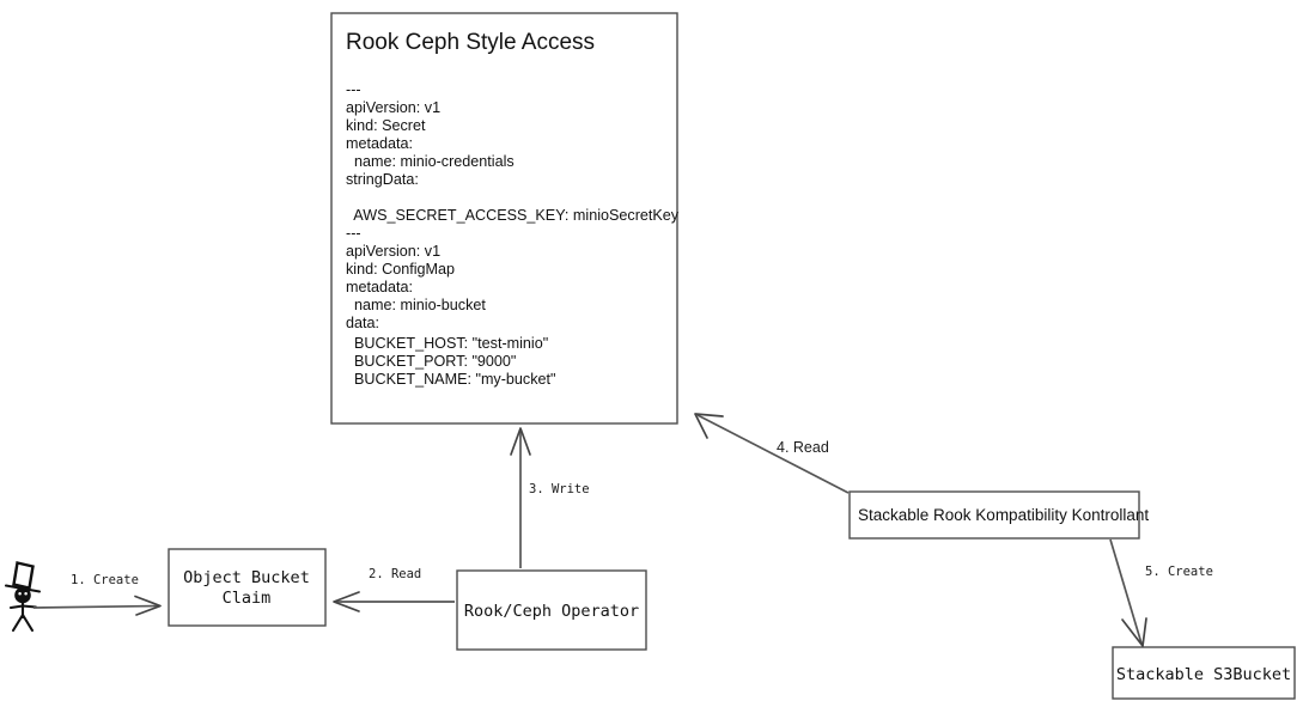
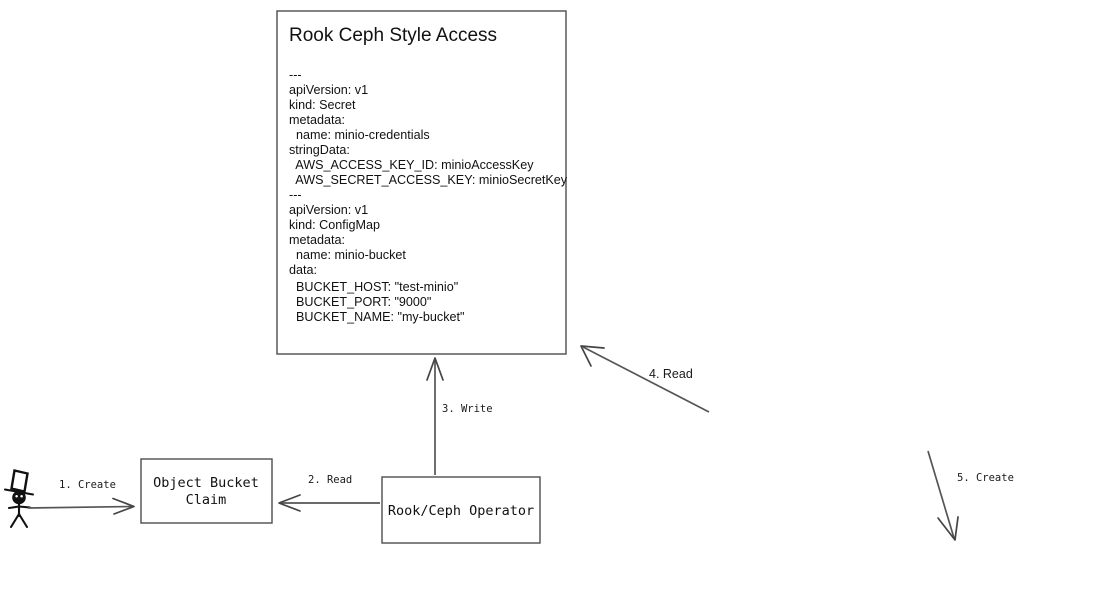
  Rook Ceph Style Access
  ---
  apiVersion: v1
  kind: Secret
  metadata:
  name: minio-credentials
  stringData:
+ AWS_ACCESS_KEY_ID: minioAccessKey
  AWS_SECRET_ACCESS_KEY: minioSecretKey
  ---
  apiVersion: v1
  kind: ConfigMap
  metadata:
  name: minio-bucket
  data:
  BUCKET_HOST: "test-minio"
  BUCKET_PORT: "9000"
  BUCKET_NAME: "my-bucket"
  Object Bucket
  Claim
  Rook/Ceph Operator
- Stackable Rook Kompatibility Kontrollant
- Stackable S3Bucket
  1. Create
  2. Read
  3. Write
  4. Read
  5. Create
